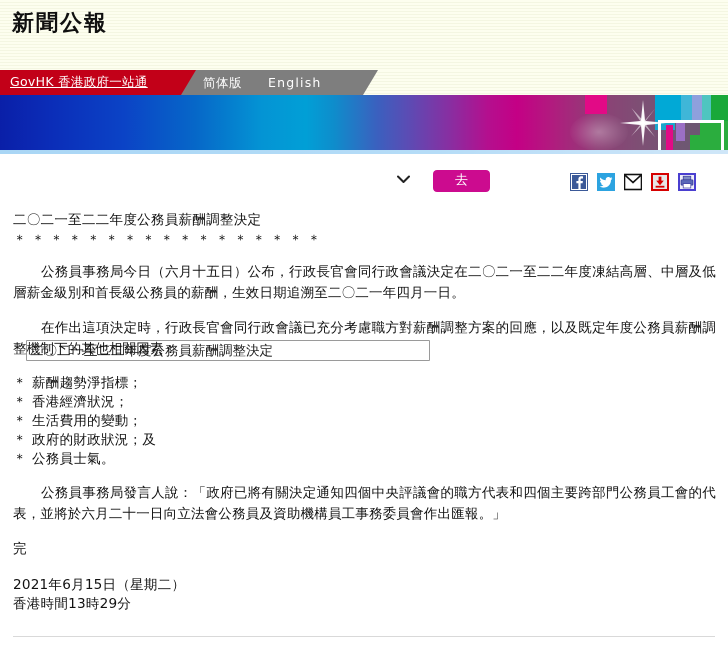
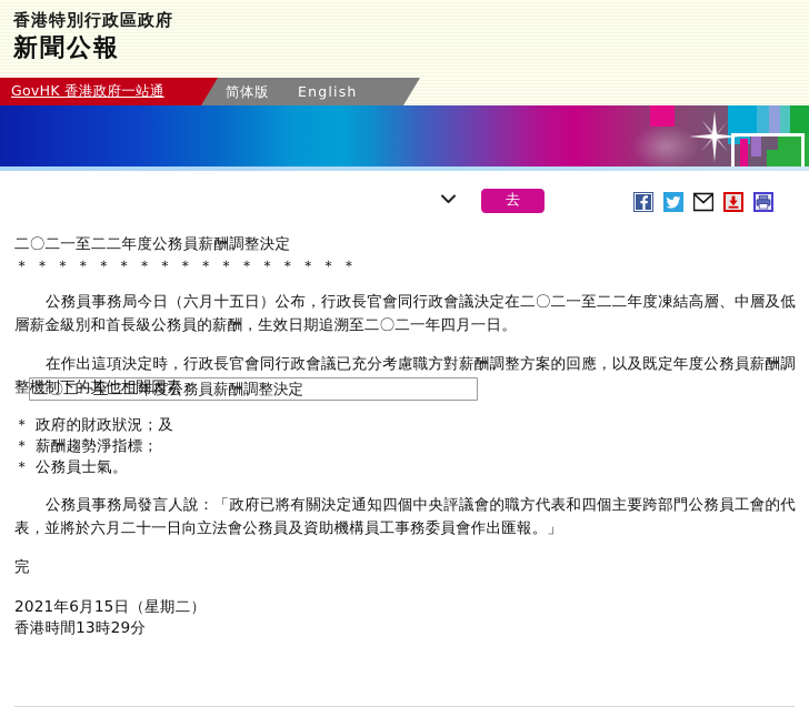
+ 香港特別行政區政府
  新聞公報
  GovHK 香港政府一站通
  简体版
  English
  二〇二一至二二年度公務員薪酬調整決定
  去
  二〇二一至二二年度公務員薪酬調整決定
  ＊＊＊＊＊＊＊＊＊＊＊＊＊＊＊＊＊
  公務員事務局今日（六月十五日）公布，行政長官會同行政會議決定在二〇二一至二二年度凍結高層、中層及低層薪金級別和首長級公務員的薪酬，生效日期追溯至二〇二一年四月一日。
  在作出這項決定時，行政長官會同行政會議已充分考慮職方對薪酬調整方案的回應，以及既定年度公務員薪酬調整機制下的其他相關因素：
- ＊ 薪酬趨勢淨指標；
+ ＊ 政府的財政狀況；及
- ＊ 香港經濟狀況；
- ＊ 生活費用的變動；
- ＊ 政府的財政狀況；及
+ ＊ 薪酬趨勢淨指標；
  ＊ 公務員士氣。
  公務員事務局發言人說：「政府已將有關決定通知四個中央評議會的職方代表和四個主要跨部門公務員工會的代表，並將於六月二十一日向立法會公務員及資助機構員工事務委員會作出匯報。」
  完
  2021年6月15日（星期二）
  香港時間13時29分
